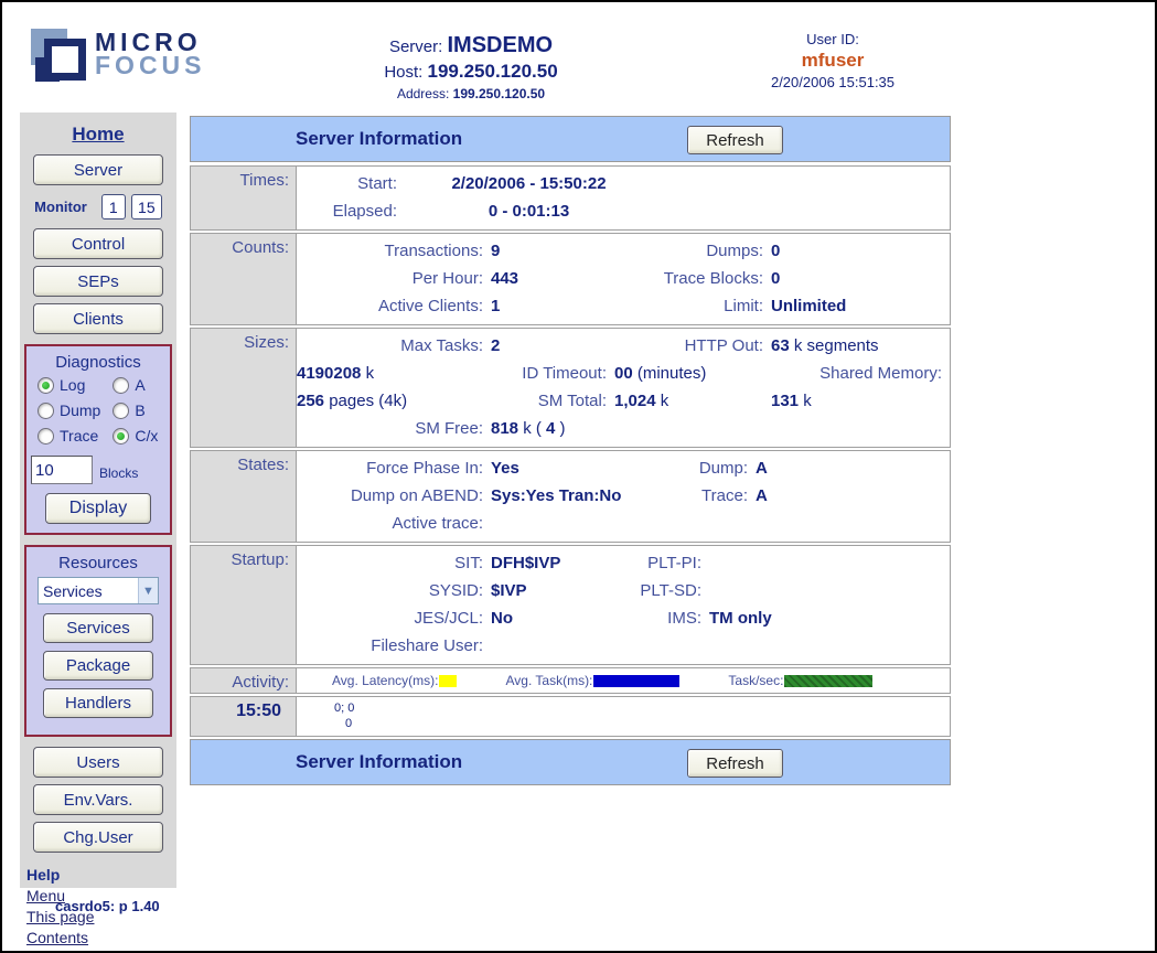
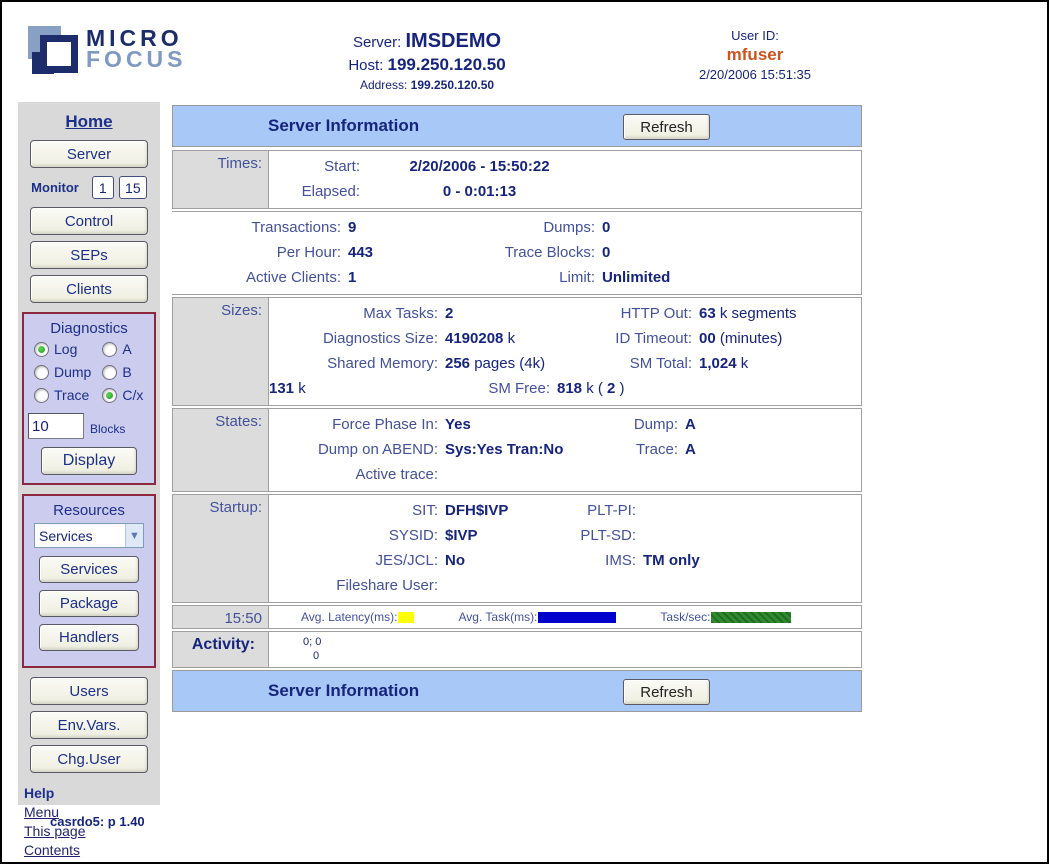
  MICRO
  FOCUS
  Server: IMSDEMO
  Host: 199.250.120.50
  Address: 199.250.120.50
  User ID:
  mfuser
  2/20/2006 15:51:35
  Home
  Server
  Monitor
  1
  15
  Control
  SEPs
  Clients
  Diagnostics
  Log
  A
  Dump
  B
  Trace
  C/x
  10
  Blocks
  Display
  Resources
  Services
  ▼
  Services
  Package
  Handlers
  Users
  Env.Vars.
  Chg.User
  Help
  Menu
  This page
  Contents
  casrdo5: p 1.40
  Server Information
  Refresh
  Times:
  Start:
  2/20/2006 - 15:50:22
  Elapsed:
  0 - 0:01:13
- Counts:
  Transactions:
  9
  Dumps:
  0
  Per Hour:
  443
  Trace Blocks:
  0
  Active Clients:
  1
  Limit:
  Unlimited
  Sizes:
  Max Tasks:
  2
  HTTP Out:
  63 k segments
+ Diagnostics Size:
  4190208 k
  ID Timeout:
  00 (minutes)
  Shared Memory:
  256 pages (4k)
  SM Total:
  1,024 k
  131 k
  SM Free:
- 818 k ( 4 )
+ 818 k ( 2 )
  States:
  Force Phase In:
  Yes
  Dump:
  A
  Dump on ABEND:
  Sys:Yes Tran:No
  Trace:
  A
  Active trace:
  Startup:
  SIT:
  DFH$IVP
  PLT-PI:
  SYSID:
  $IVP
  PLT-SD:
  JES/JCL:
  No
  IMS:
  TM only
  Fileshare User:
- Activity:
+ 15:50
  Avg. Latency(ms):
  Avg. Task(ms):
  Task/sec:
- 15:50
+ Activity:
  0; 0
  0
  Server Information
  Refresh
